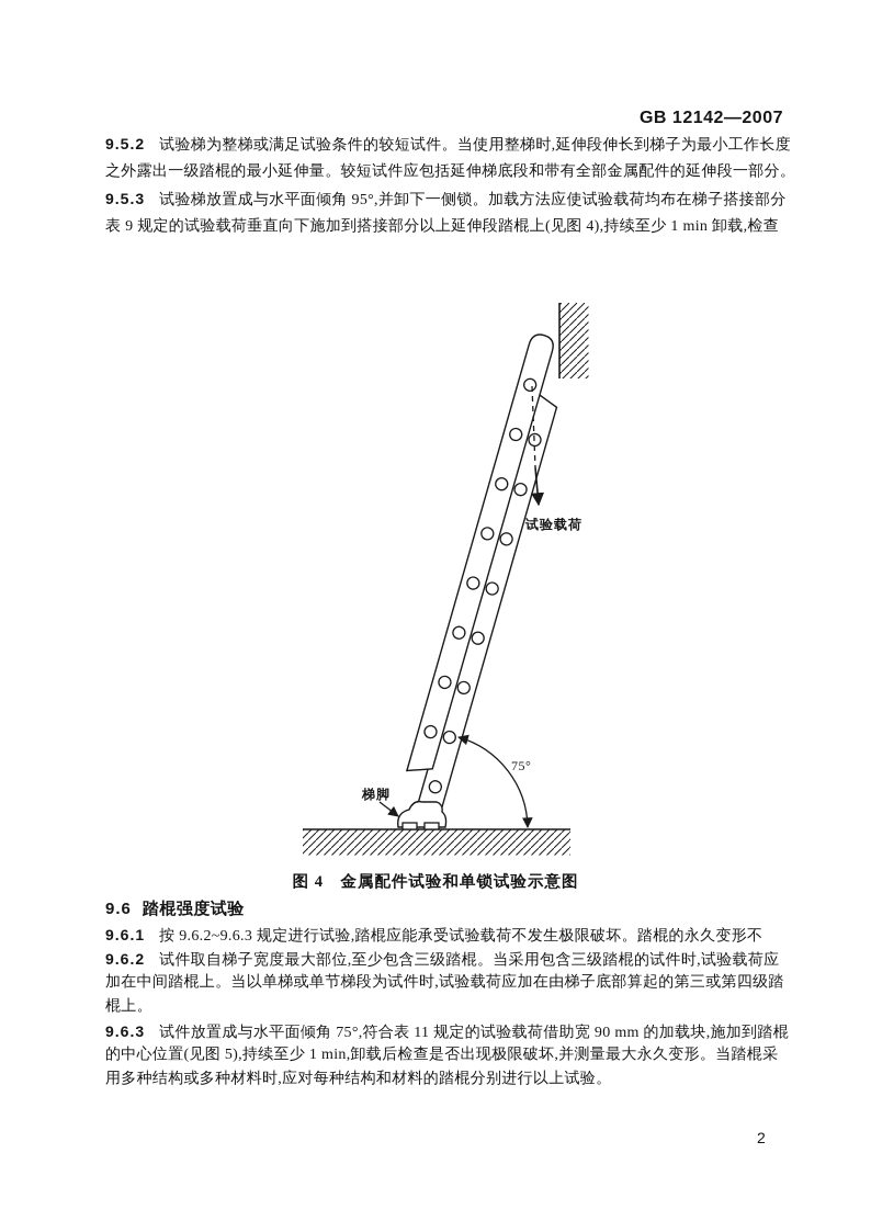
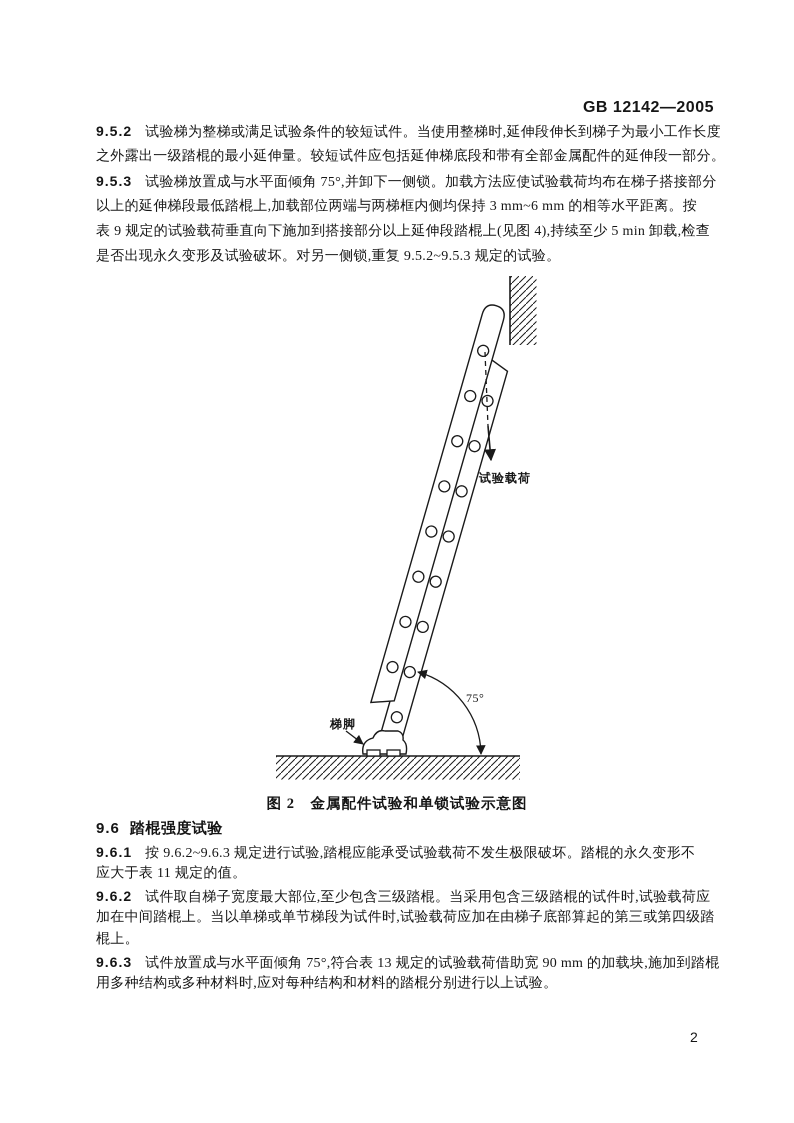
- GB 12142—2007
+ GB 12142—2005
  9.5.2 试验梯为整梯或满足试验条件的较短试件。当使用整梯时,延伸段伸长到梯子为最小工作长度
  之外露出一级踏棍的最小延伸量。较短试件应包括延伸梯底段和带有全部金属配件的延伸段一部分。
- 9.5.3 试验梯放置成与水平面倾角 95°,并卸下一侧锁。加载方法应使试验载荷均布在梯子搭接部分
+ 9.5.3 试验梯放置成与水平面倾角 75°,并卸下一侧锁。加载方法应使试验载荷均布在梯子搭接部分
+ 以上的延伸梯段最低踏棍上,加载部位两端与两梯框内侧均保持 3 mm~6 mm 的相等水平距离。按
- 表 9 规定的试验载荷垂直向下施加到搭接部分以上延伸段踏棍上(见图 4),持续至少 1 min 卸载,检查
+ 表 9 规定的试验载荷垂直向下施加到搭接部分以上延伸段踏棍上(见图 4),持续至少 5 min 卸载,检查
+ 是否出现永久变形及试验破坏。对另一侧锁,重复 9.5.2~9.5.3 规定的试验。
  试验载荷
  75°
  梯脚
- 图 4 金属配件试验和单锁试验示意图
+ 图 2 金属配件试验和单锁试验示意图
  9.6 踏棍强度试验
  9.6.1 按 9.6.2~9.6.3 规定进行试验,踏棍应能承受试验载荷不发生极限破坏。踏棍的永久变形不
+ 应大于表 11 规定的值。
  9.6.2 试件取自梯子宽度最大部位,至少包含三级踏棍。当采用包含三级踏棍的试件时,试验载荷应
  加在中间踏棍上。当以单梯或单节梯段为试件时,试验载荷应加在由梯子底部算起的第三或第四级踏
  棍上。
- 9.6.3 试件放置成与水平面倾角 75°,符合表 11 规定的试验载荷借助宽 90 mm 的加载块,施加到踏棍
+ 9.6.3 试件放置成与水平面倾角 75°,符合表 13 规定的试验载荷借助宽 90 mm 的加载块,施加到踏棍
- 的中心位置(见图 5),持续至少 1 min,卸载后检查是否出现极限破坏,并测量最大永久变形。当踏棍采
  用多种结构或多种材料时,应对每种结构和材料的踏棍分别进行以上试验。
  2
